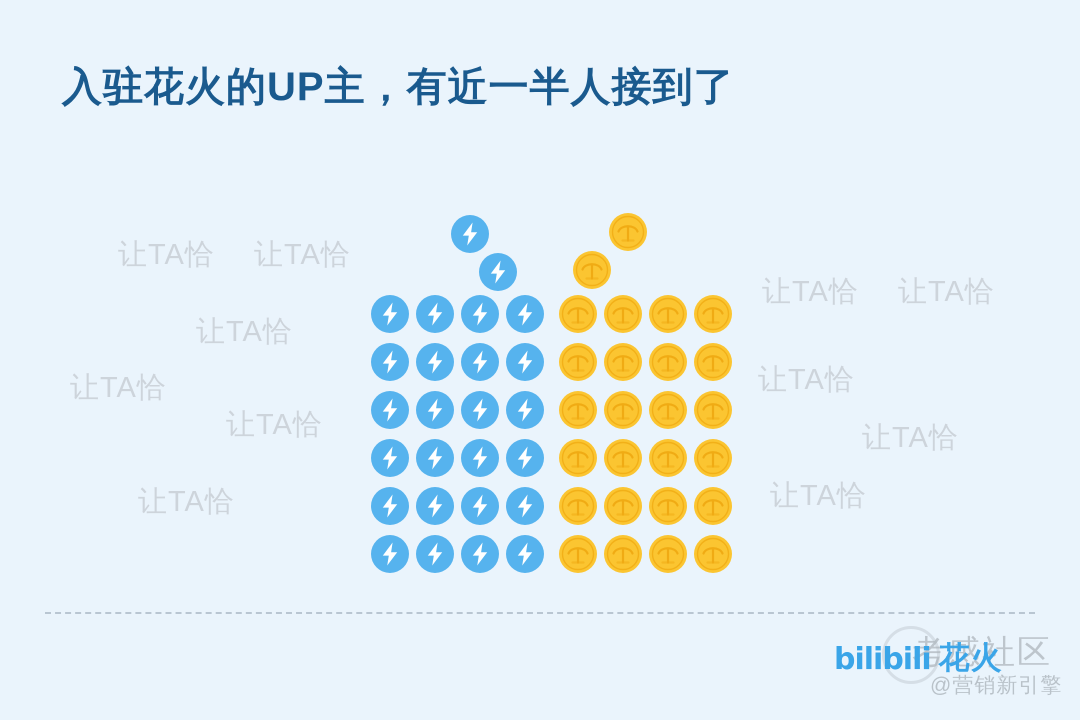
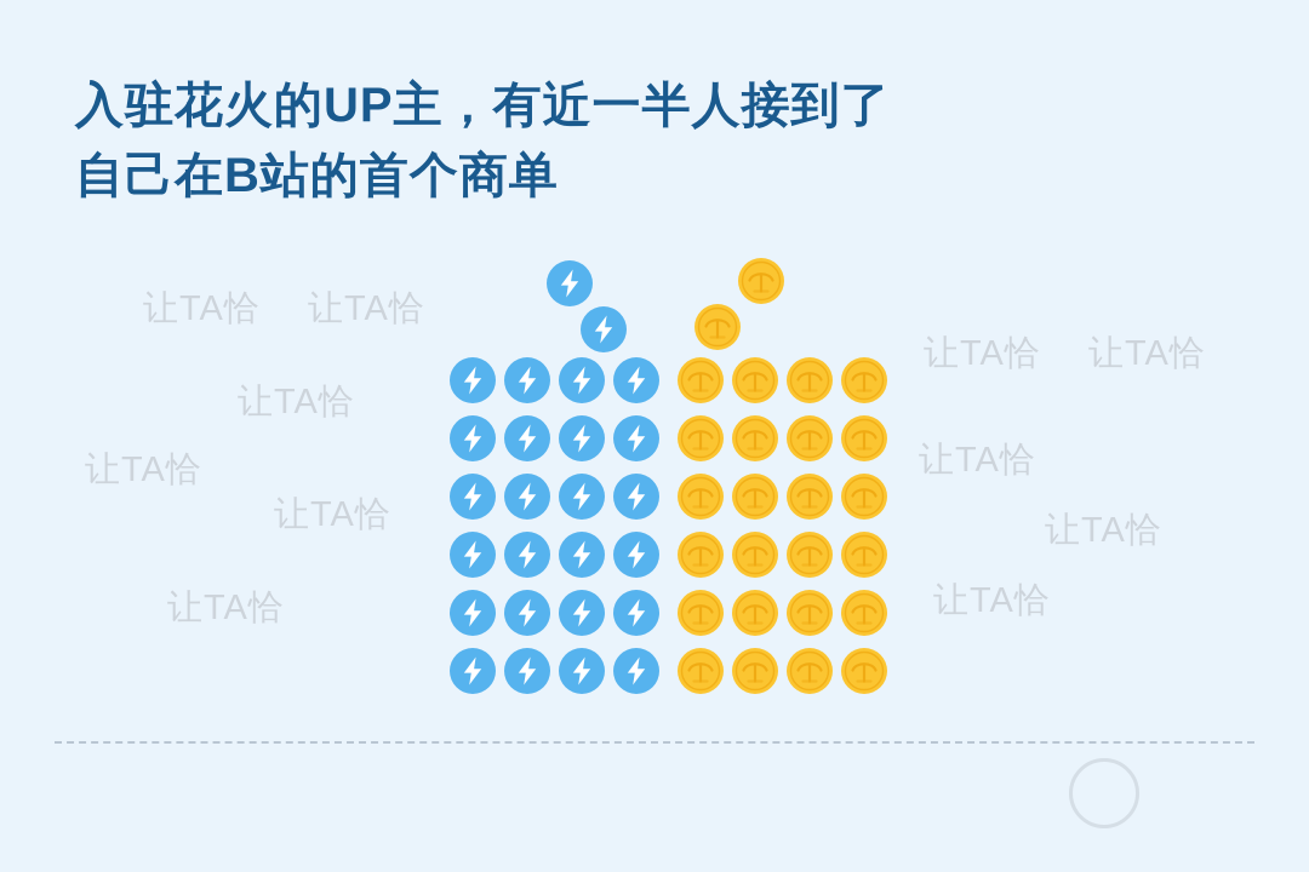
  入驻花火的UP主，有近一半人接到了
+ 自己在B站的首个商单
  让TA恰
  让TA恰
  让TA恰
  让TA恰
  让TA恰
  让TA恰
  让TA恰
  让TA恰
  让TA恰
  让TA恰
  让TA恰
- 考感社区
- bilibili
- 花火
- @营销新引擎
